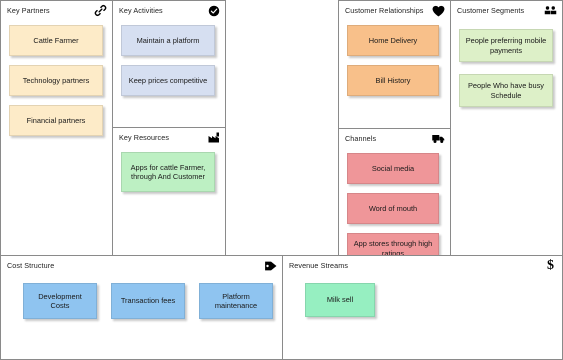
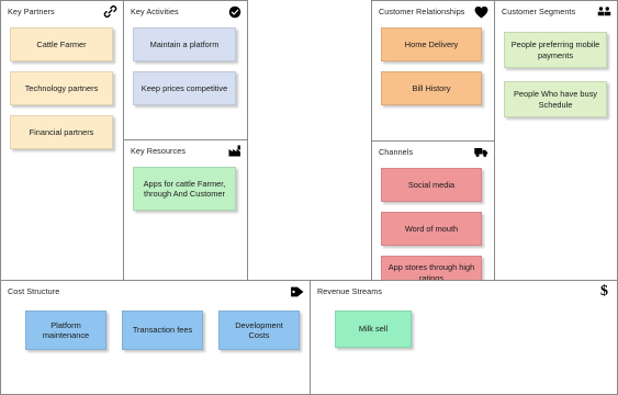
  Key Partners
  Cattle Farmer
  Technology partners
  Financial partners
  Key Activities
  Maintain a platform
  Keep prices competitive
  Key Resources
  Apps for cattle Farmer, through And Customer
  Customer Relationships
  Home Delivery
  Bill History
  Channels
  Social media
  Word of mouth
  App stores through high ratings
  Customer Segments
  People preferring mobile payments
  People Who have busy Schedule
  Cost Structure
- Development Costs
+ Platform maintenance
  Transaction fees
- Platform maintenance
+ Development Costs
  Revenue Streams
  $
  Milk sell
